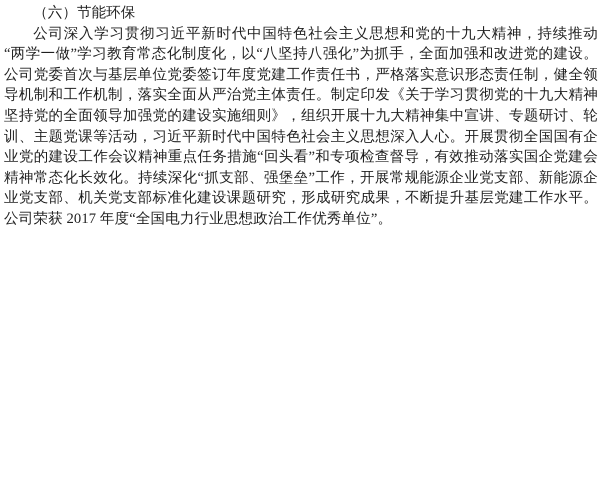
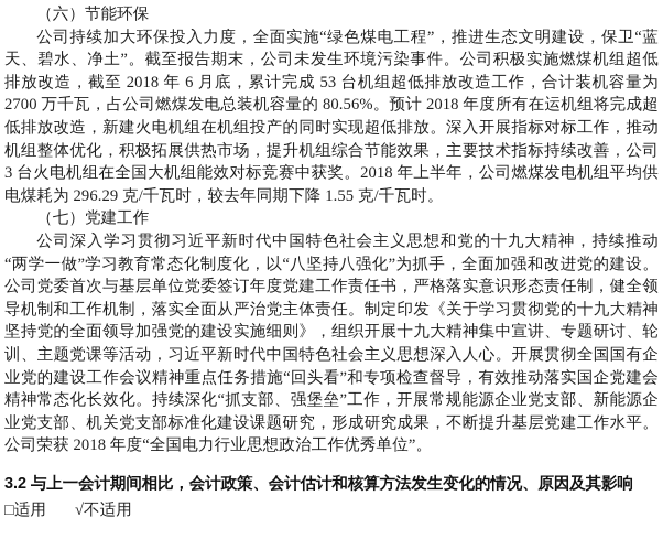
  （六）节能环保
+ 公司持续加大环保投入力度，全面实施“绿色煤电工程”，推进生态文明建设，保卫“蓝天、碧水、净土”。截至报告期末，公司未发生环境污染事件。公司积极实施燃煤机组超低排放改造，截至 2018 年 6 月底，累计完成 53 台机组超低排放改造工作，合计装机容量为 2700 万千瓦，占公司燃煤发电总装机容量的 80.56%。预计 2018 年度所有在运机组将完成超低排放改造，新建火电机组在机组投产的同时实现超低排放。深入开展指标对标工作，推动机组整体优化，积极拓展供热市场，提升机组综合节能效果，主要技术指标持续改善，公司 3 台火电机组在全国大机组能效对标竞赛中获奖。2018 年上半年，公司燃煤发电机组平均供电煤耗为 296.29 克/千瓦时，较去年同期下降 1.55 克/千瓦时。
+ （七）党建工作
- 公司深入学习贯彻习近平新时代中国特色社会主义思想和党的十九大精神，持续推动“两学一做”学习教育常态化制度化，以“八坚持八强化”为抓手，全面加强和改进党的建设。公司党委首次与基层单位党委签订年度党建工作责任书，严格落实意识形态责任制，健全领导机制和工作机制，落实全面从严治党主体责任。制定印发《关于学习贯彻党的十九大精神坚持党的全面领导加强党的建设实施细则》，组织开展十九大精神集中宣讲、专题研讨、轮训、主题党课等活动，习近平新时代中国特色社会主义思想深入人心。开展贯彻全国国有企业党的建设工作会议精神重点任务措施“回头看”和专项检查督导，有效推动落实国企党建会精神常态化长效化。持续深化“抓支部、强堡垒”工作，开展常规能源企业党支部、新能源企业党支部、机关党支部标准化建设课题研究，形成研究成果，不断提升基层党建工作水平。公司荣获 2017 年度“全国电力行业思想政治工作优秀单位”。
+ 公司深入学习贯彻习近平新时代中国特色社会主义思想和党的十九大精神，持续推动“两学一做”学习教育常态化制度化，以“八坚持八强化”为抓手，全面加强和改进党的建设。公司党委首次与基层单位党委签订年度党建工作责任书，严格落实意识形态责任制，健全领导机制和工作机制，落实全面从严治党主体责任。制定印发《关于学习贯彻党的十九大精神坚持党的全面领导加强党的建设实施细则》，组织开展十九大精神集中宣讲、专题研讨、轮训、主题党课等活动，习近平新时代中国特色社会主义思想深入人心。开展贯彻全国国有企业党的建设工作会议精神重点任务措施“回头看”和专项检查督导，有效推动落实国企党建会精神常态化长效化。持续深化“抓支部、强堡垒”工作，开展常规能源企业党支部、新能源企业党支部、机关党支部标准化建设课题研究，形成研究成果，不断提升基层党建工作水平。公司荣获 2018 年度“全国电力行业思想政治工作优秀单位”。
+ 3.2 与上一会计期间相比，会计政策、会计估计和核算方法发生变化的情况、原因及其影响
+ □适用
+ √不适用
